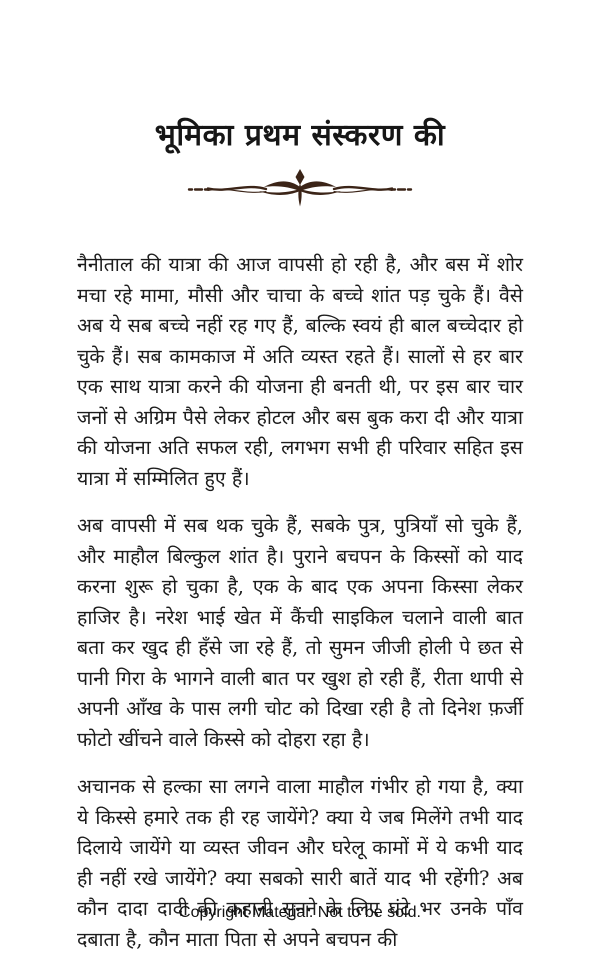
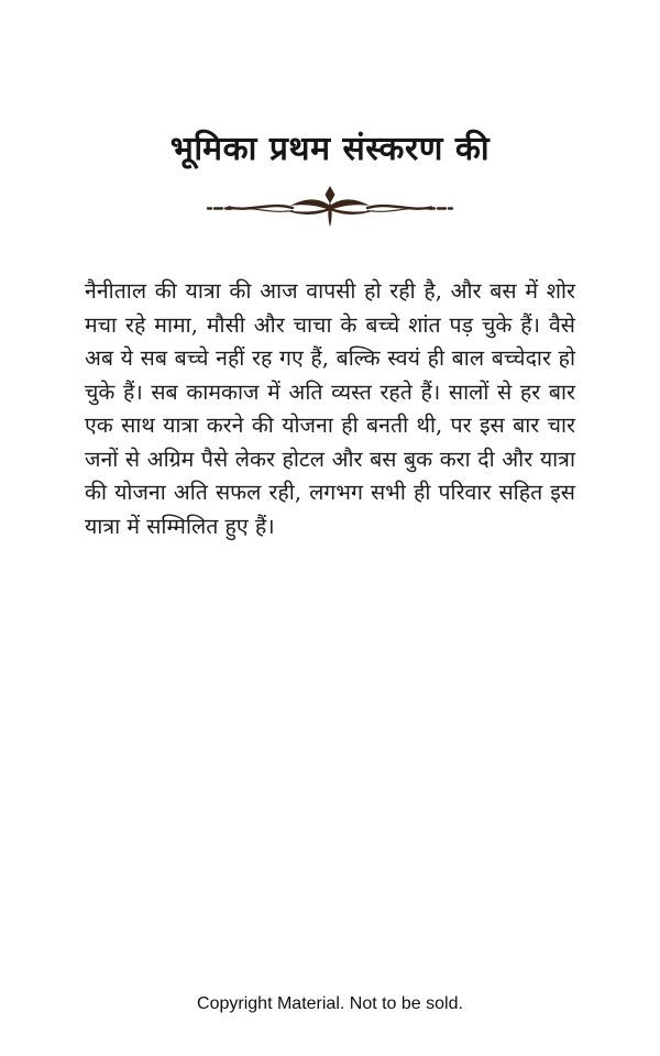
  भूमिका प्रथम संस्करण की
  नैनीताल की यात्रा की आज वापसी हो रही है, और बस में शोर मचा रहे मामा, मौसी और चाचा के बच्चे शांत पड़ चुके हैं। वैसे अब ये सब बच्चे नहीं रह गए हैं, बल्कि स्वयं ही बाल बच्चेदार हो चुके हैं। सब कामकाज में अति व्यस्त रहते हैं। सालों से हर बार एक साथ यात्रा करने की योजना ही बनती थी, पर इस बार चार जनों से अग्रिम पैसे लेकर होटल और बस बुक करा दी और यात्रा की योजना अति सफल रही, लगभग सभी ही परिवार सहित इस यात्रा में सम्मिलित हुए हैं।
- अब वापसी में सब थक चुके हैं, सबके पुत्र, पुत्रियाँ सो चुके हैं, और माहौल बिल्कुल शांत है। पुराने बचपन के किस्सों को याद करना शुरू हो चुका है, एक के बाद एक अपना किस्सा लेकर हाजिर है। नरेश भाई खेत में कैंची साइकिल चलाने वाली बात बता कर खुद ही हँसे जा रहे हैं, तो सुमन जीजी होली पे छत से पानी गिरा के भागने वाली बात पर खुश हो रही हैं, रीता थापी से अपनी आँख के पास लगी चोट को दिखा रही है तो दिनेश फ़र्जी फोटो खींचने वाले किस्से को दोहरा रहा है।
- अचानक से हल्का सा लगने वाला माहौल गंभीर हो गया है, क्या ये किस्से हमारे तक ही रह जायेंगे? क्या ये जब मिलेंगे तभी याद दिलाये जायेंगे या व्यस्त जीवन और घरेलू कामों में ये कभी याद ही नहीं रखे जायेंगे? क्या सबको सारी बातें याद भी रहेंगी? अब कौन दादा दादी की कहानी सुनने के लिए घंटे भर उनके पाँव दबाता है, कौन माता पिता से अपने बचपन की
  Copyright Material. Not to be sold.
